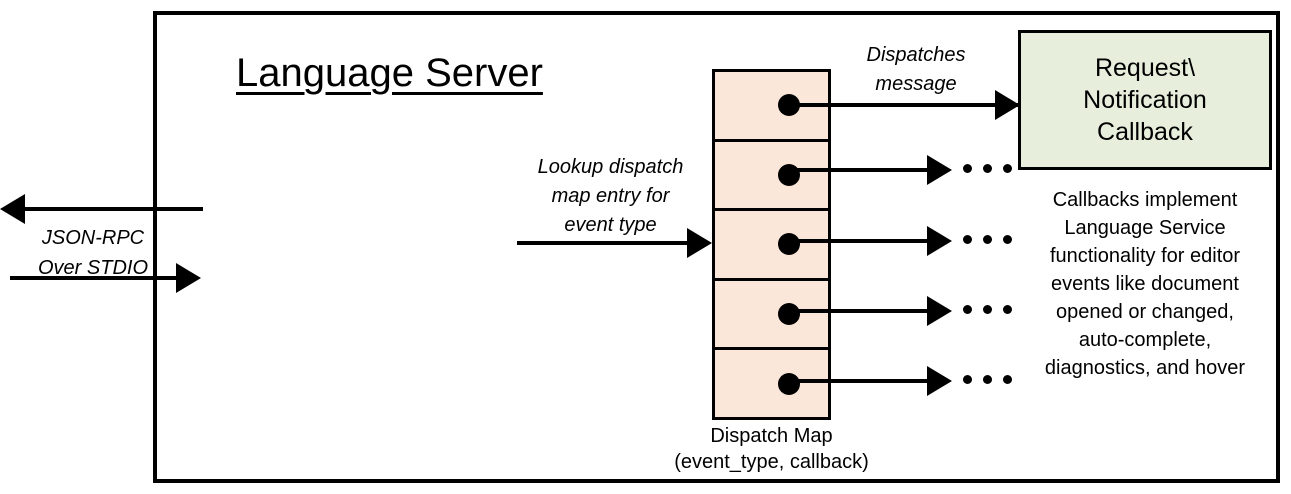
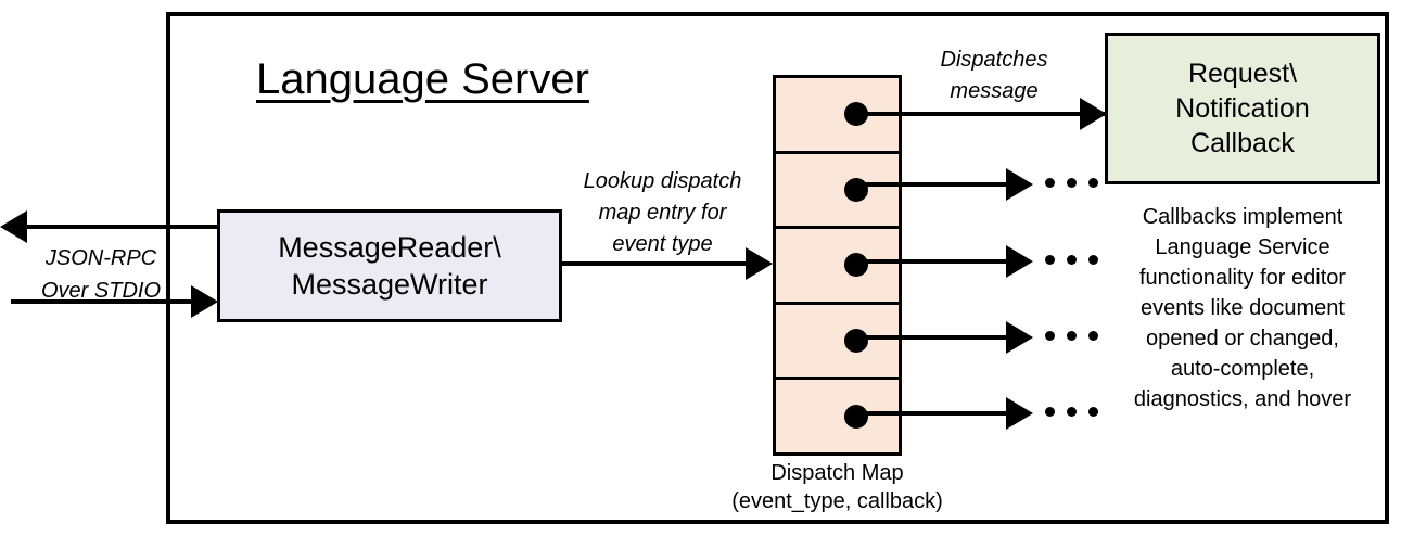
  Language Server
  JSON-RPC
  Over STDIO
+ MessageReader\
+ MessageWriter
  Lookup dispatch
  map entry for
  event type
  Dispatch Map
  (event_type, callback)
  Dispatches
  message
  Request\
  Notification
  Callback
  Callbacks implement
  Language Service
  functionality for editor
  events like document
  opened or changed,
  auto-complete,
  diagnostics, and hover
